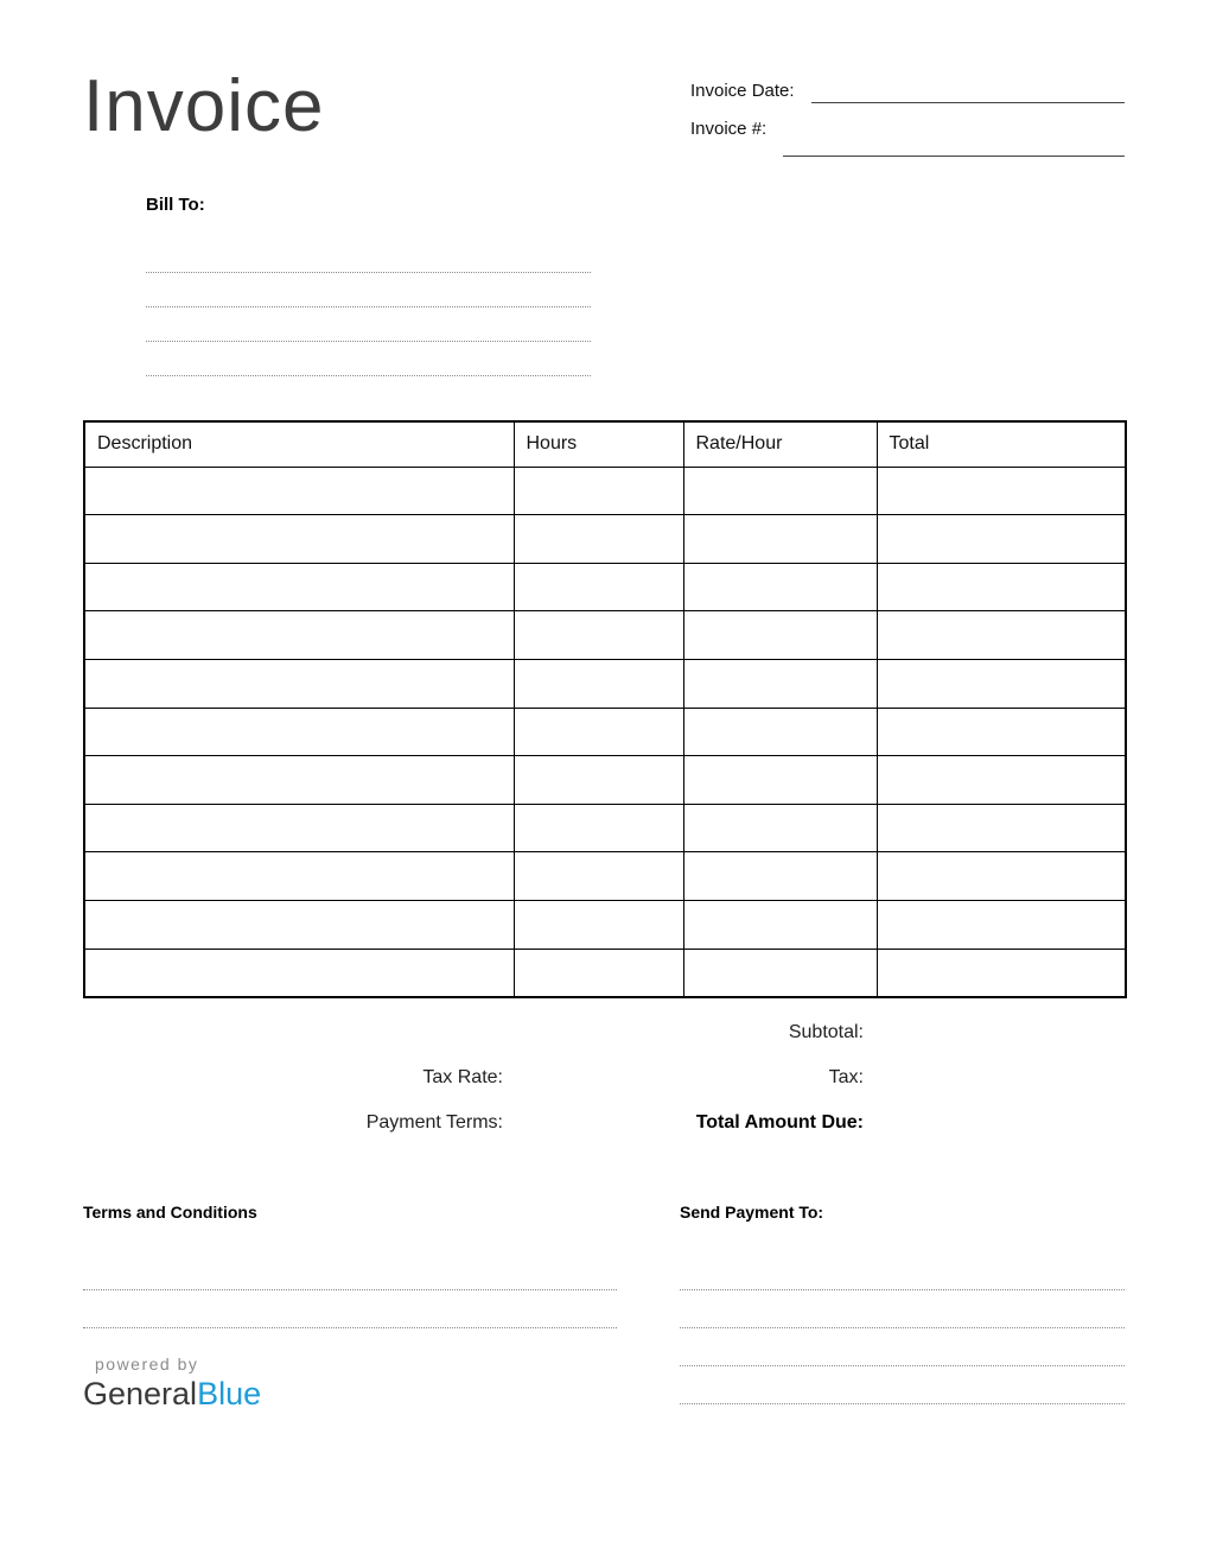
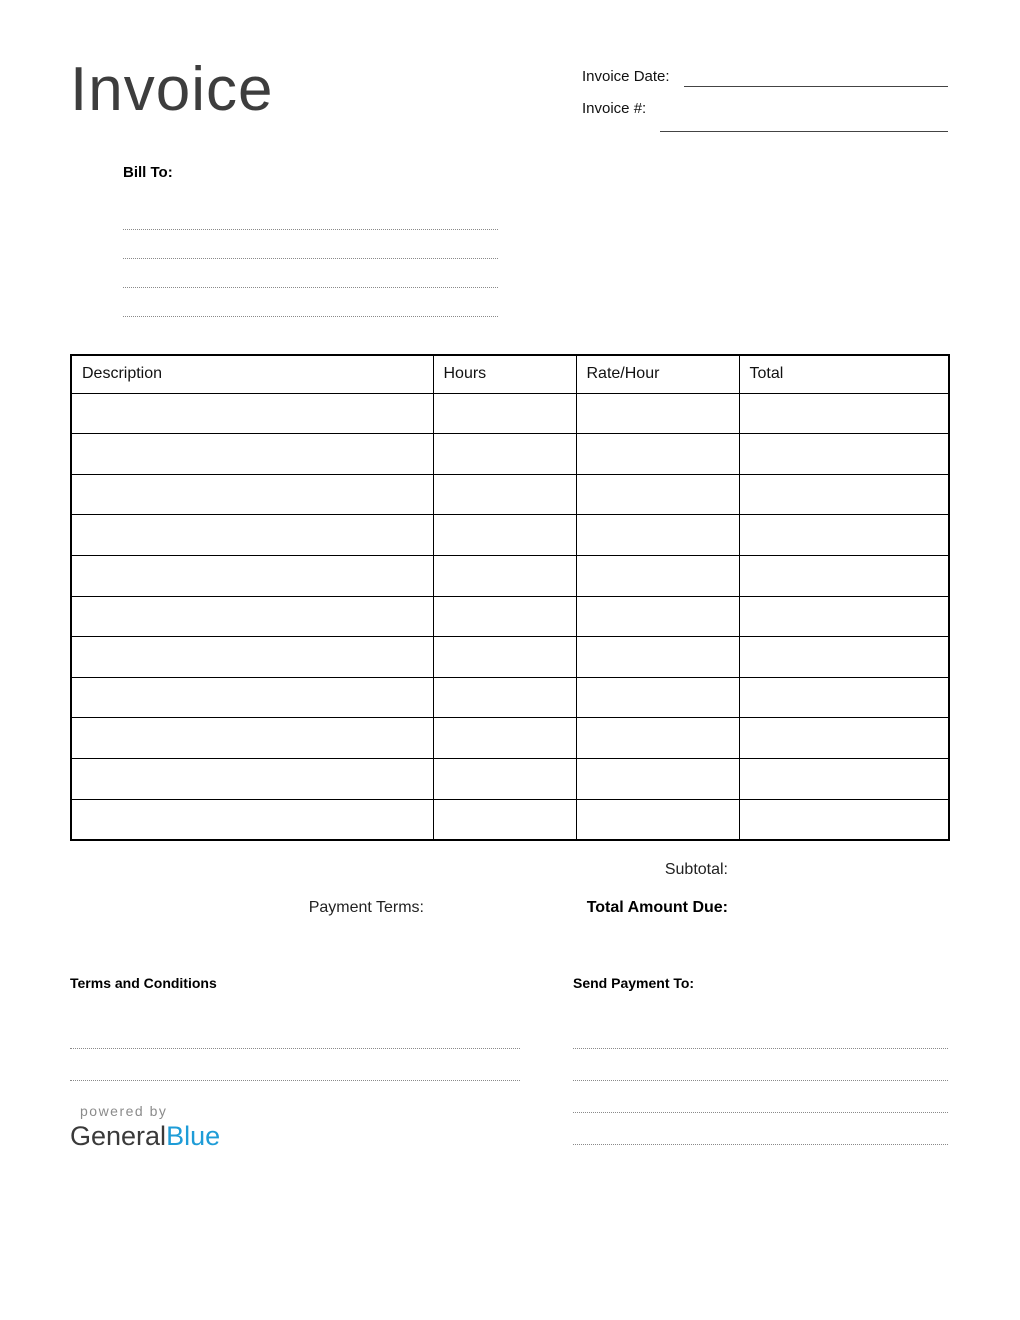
  Invoice
  Invoice Date:
  Invoice #:
  Bill To:
  Description	Hours	Rate/Hour	Total
  Subtotal:
- Tax Rate:
- Tax:
  Payment Terms:
  Total Amount Due:
  Terms and Conditions
  powered by
  GeneralBlue
  Send Payment To:
